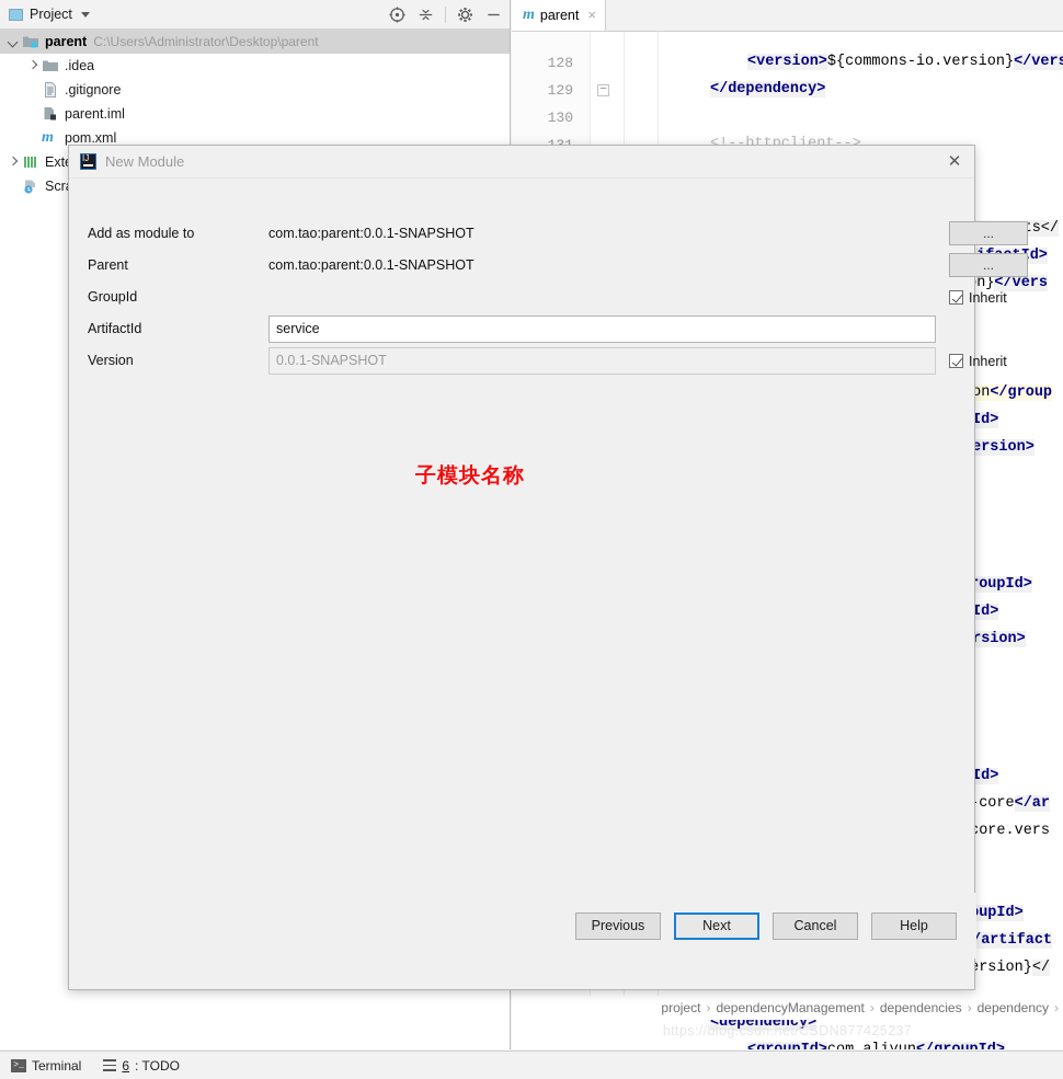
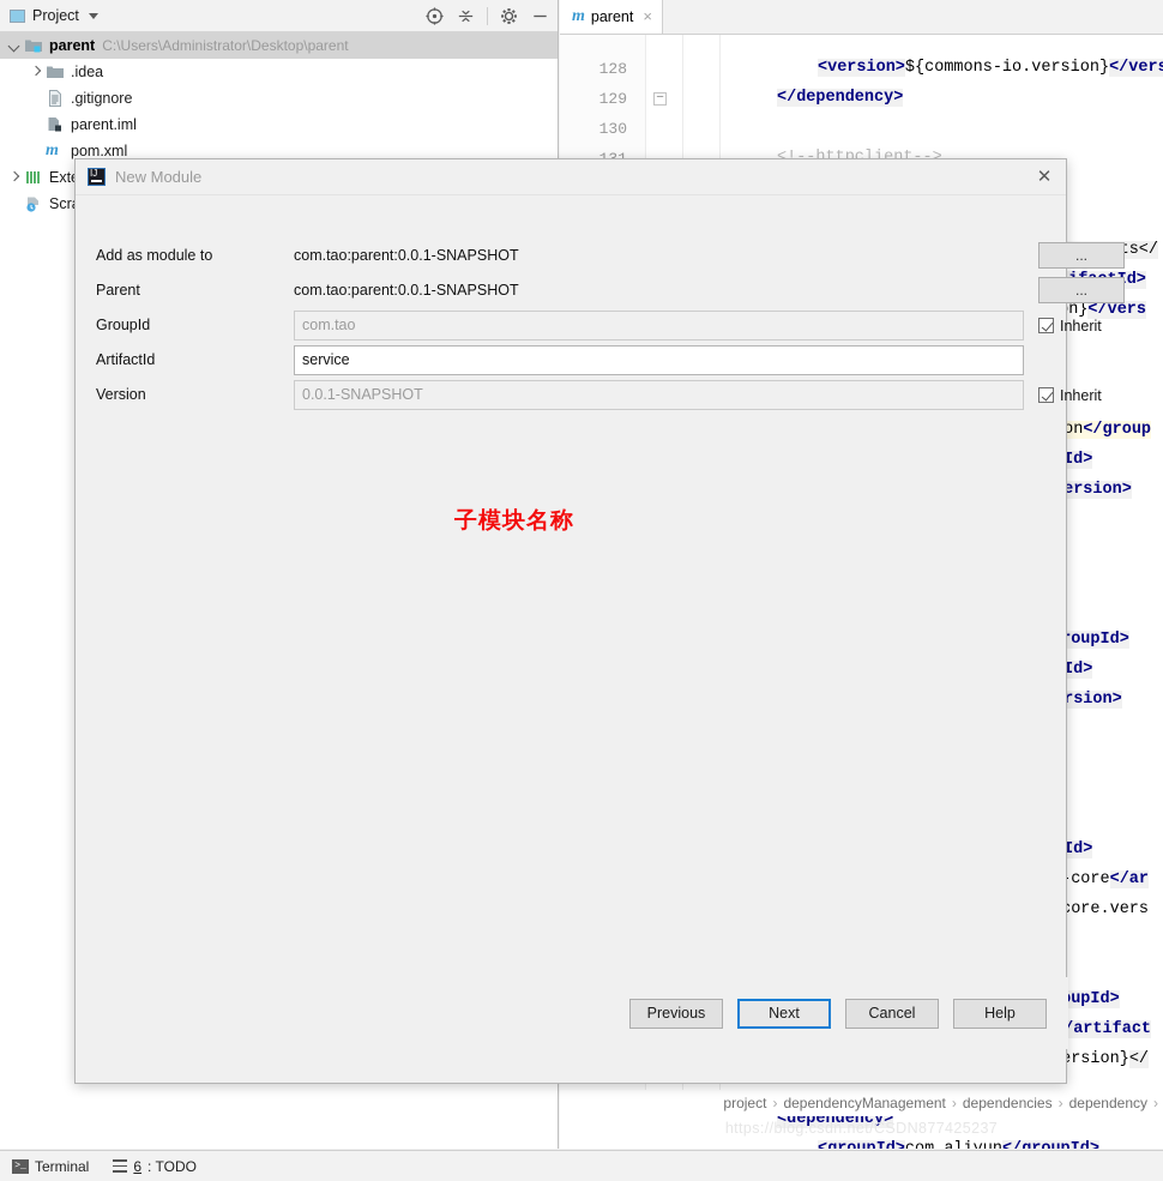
  Project
  parent
  C:\Users\Administrator\Desktop\parent
  .idea
  .gitignore
  parent.iml
  m
  pom.xml
  m
  parent
  ×
  128
  129
  130
  −
  <version>${commons-io.version}</ver
  </dependency>
  n}</vers
  on</group
  Id>
  ersion>
  oupId>
  Id>
  rsion>
  Id>
  core</ar
  ore.vers
  upId>
  /artifact
  rsion}</
  <dependency>
  project
  ›
  dependencyManagement
  ›
  dependencies
  ›
  dependency
  ›
  https://blog.csdn.net/CSDN877425237
  New Module
  ✕
  Add as module to
  com.tao:parent:0.0.1-SNAPSHOT
  ...
  Parent
  com.tao:parent:0.0.1-SNAPSHOT
  ...
  GroupId
+ com.tao
  Inherit
  ArtifactId
  service
  Version
  0.0.1-SNAPSHOT
  Inherit
  子模块名称
  Previous
  Next
  Cancel
  Help
  >_
  Terminal
  6
  : TODO
